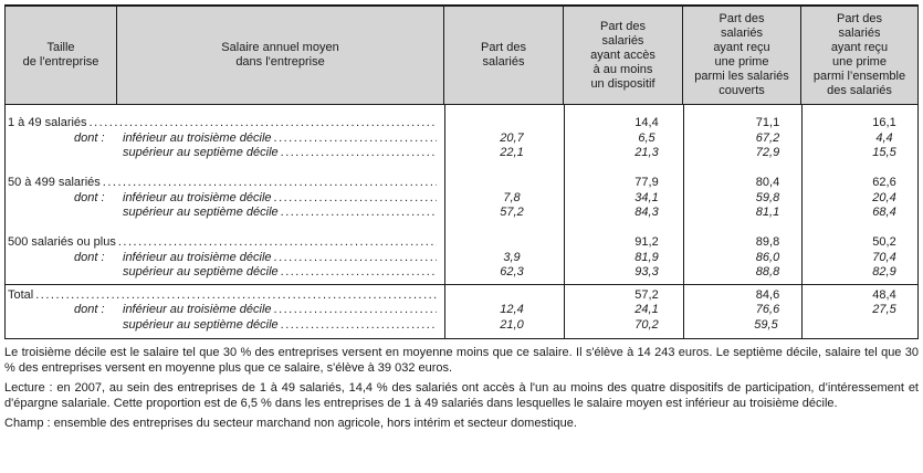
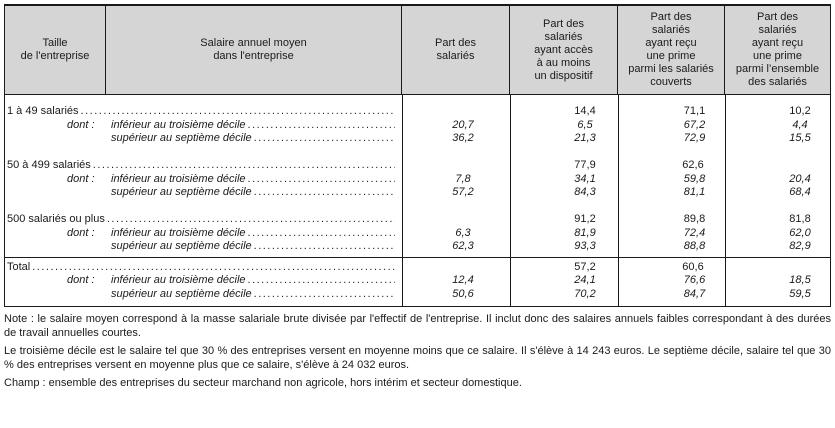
  Taille
  de l'entreprise
  Salaire annuel moyen
  dans l'entreprise
  Part des
  salariés
  Part des
  salariés
  ayant accès
  à au moins
  un dispositif
  Part des
  salariés
  ayant reçu
  une prime
  parmi les salariés
  couverts
  Part des
  salariés
  ayant reçu
  une prime
  parmi l’ensemble
  des salariés
  1 à 49 salariés
  14,4
  71,1
- 16,1
+ 10,2
  dont :
  inférieur au troisième décile
  20,7
  6,5
  67,2
  4,4
  supérieur au septième décile
- 22,1
+ 36,2
  21,3
  72,9
  15,5
  50 à 499 salariés
  77,9
- 80,4
  62,6
  dont :
  inférieur au troisième décile
  7,8
  34,1
  59,8
  20,4
  supérieur au septième décile
  57,2
  84,3
  81,1
  68,4
  500 salariés ou plus
  91,2
  89,8
- 50,2
+ 81,8
  dont :
  inférieur au troisième décile
- 3,9
+ 6,3
  81,9
- 86,0
+ 72,4
- 70,4
+ 62,0
  supérieur au septième décile
  62,3
  93,3
  88,8
  82,9
  Total
  57,2
- 84,6
- 48,4
+ 60,6
  dont :
  inférieur au troisième décile
  12,4
  24,1
  76,6
- 27,5
+ 18,5
  supérieur au septième décile
- 21,0
+ 50,6
  70,2
+ 84,7
  59,5
+ Note : le salaire moyen correspond à la masse salariale brute divisée par l'effectif de l'entreprise. Il inclut donc des salaires annuels faibles correspondant à des durées de travail annuelles courtes.
- Le troisième décile est le salaire tel que 30 % des entreprises versent en moyenne moins que ce salaire. Il s'élève à 14 243 euros. Le septième décile, salaire tel que 30 % des entreprises versent en moyenne plus que ce salaire, s'élève à 39 032 euros.
+ Le troisième décile est le salaire tel que 30 % des entreprises versent en moyenne moins que ce salaire. Il s'élève à 14 243 euros. Le septième décile, salaire tel que 30 % des entreprises versent en moyenne plus que ce salaire, s'élève à 24 032 euros.
- Lecture : en 2007, au sein des entreprises de 1 à 49 salariés, 14,4 % des salariés ont accès à l'un au moins des quatre dispositifs de participation, d’intéressement et d'épargne salariale. Cette proportion est de 6,5 % dans les entreprises de 1 à 49 salariés dans lesquelles le salaire moyen est inférieur au troisième décile.
  Champ : ensemble des entreprises du secteur marchand non agricole, hors intérim et secteur domestique.
